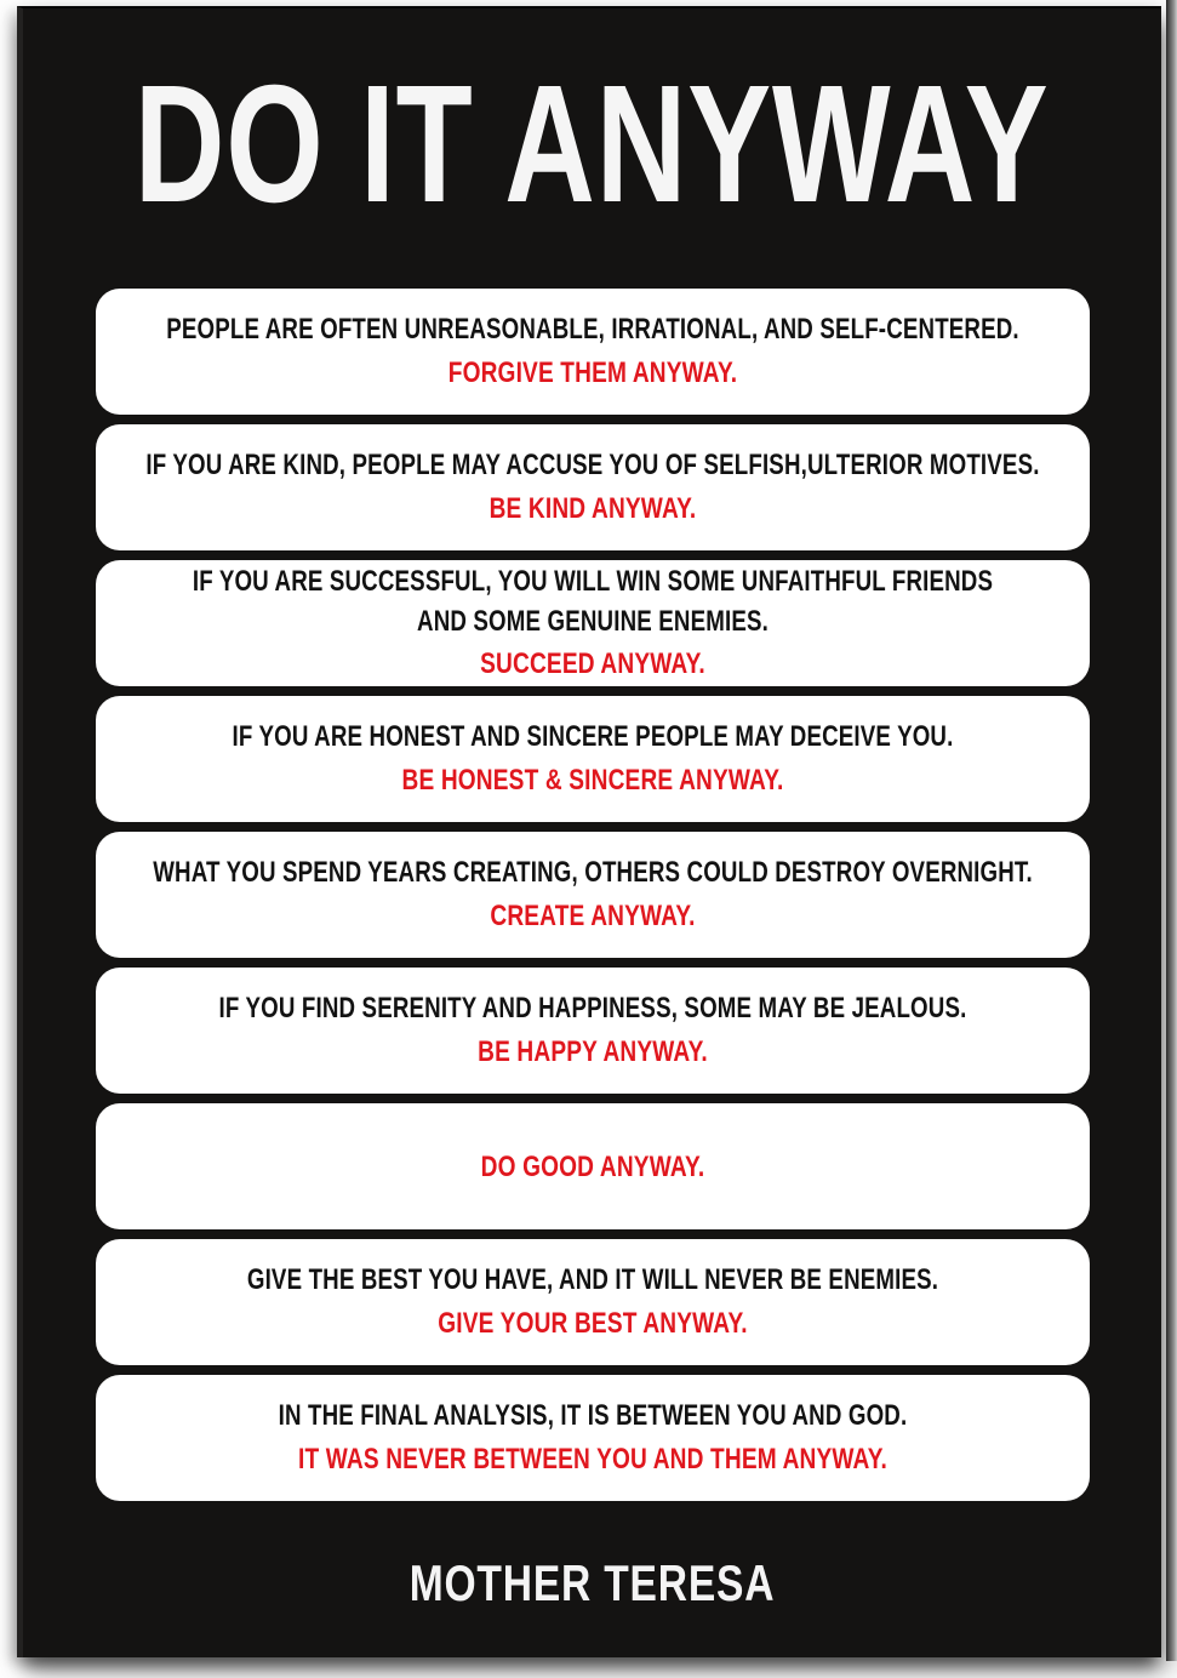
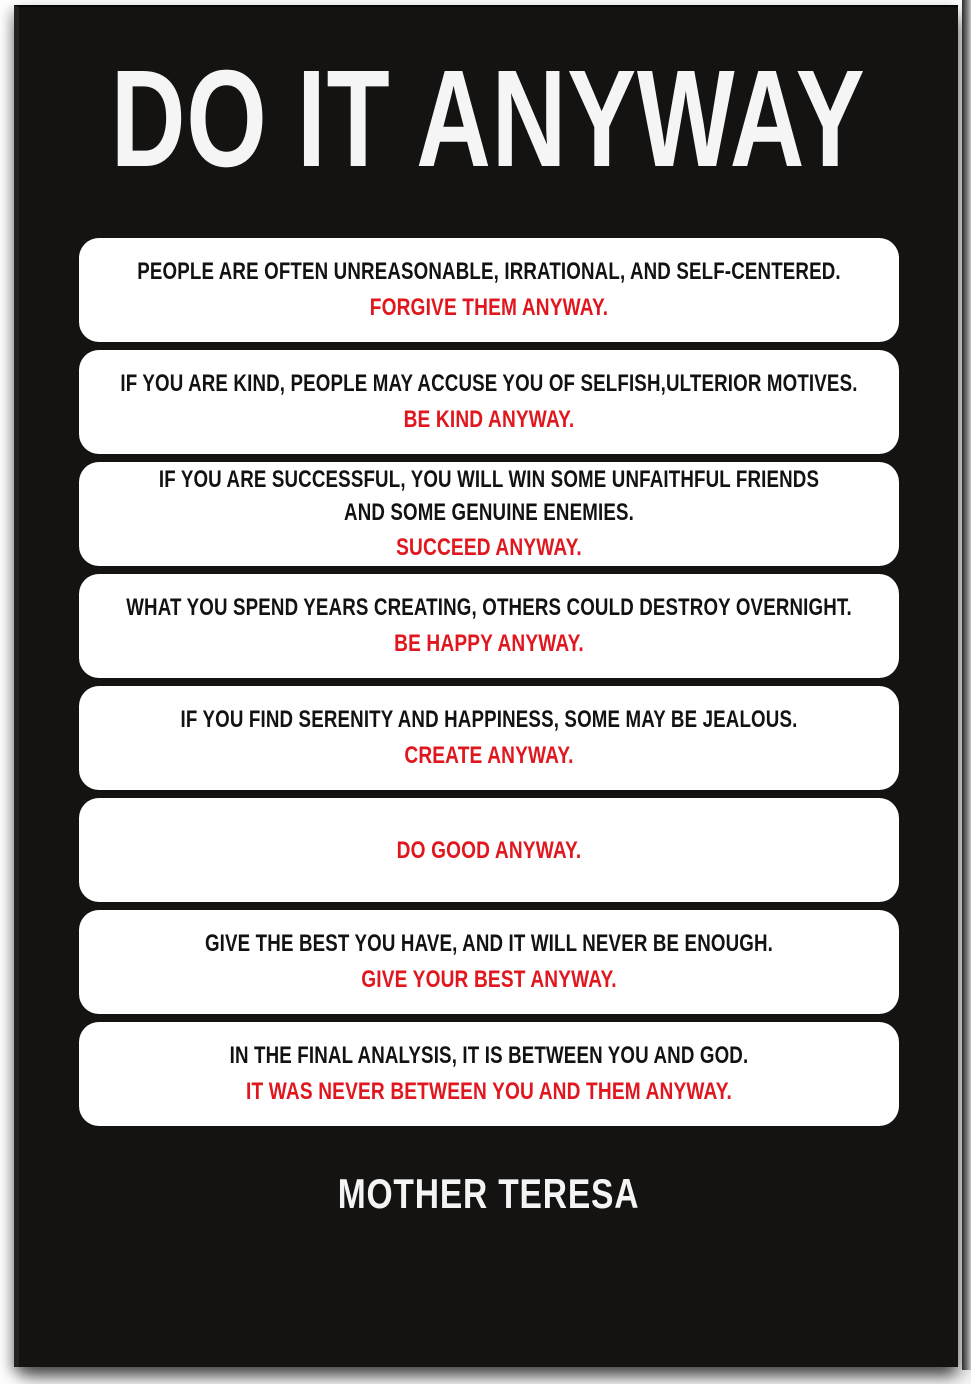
  DO IT ANYWAY
  PEOPLE ARE OFTEN UNREASONABLE, IRRATIONAL, AND SELF-CENTERED.
  FORGIVE THEM ANYWAY.
  IF YOU ARE KIND, PEOPLE MAY ACCUSE YOU OF SELFISH,ULTERIOR MOTIVES.
  BE KIND ANYWAY.
  IF YOU ARE SUCCESSFUL, YOU WILL WIN SOME UNFAITHFUL FRIENDS
  AND SOME GENUINE ENEMIES.
  SUCCEED ANYWAY.
- IF YOU ARE HONEST AND SINCERE PEOPLE MAY DECEIVE YOU.
- BE HONEST & SINCERE ANYWAY.
  WHAT YOU SPEND YEARS CREATING, OTHERS COULD DESTROY OVERNIGHT.
- CREATE ANYWAY.
+ BE HAPPY ANYWAY.
  IF YOU FIND SERENITY AND HAPPINESS, SOME MAY BE JEALOUS.
- BE HAPPY ANYWAY.
+ CREATE ANYWAY.
  DO GOOD ANYWAY.
- GIVE THE BEST YOU HAVE, AND IT WILL NEVER BE ENEMIES.
+ GIVE THE BEST YOU HAVE, AND IT WILL NEVER BE ENOUGH.
  GIVE YOUR BEST ANYWAY.
  IN THE FINAL ANALYSIS, IT IS BETWEEN YOU AND GOD.
  IT WAS NEVER BETWEEN YOU AND THEM ANYWAY.
  MOTHER TERESA
